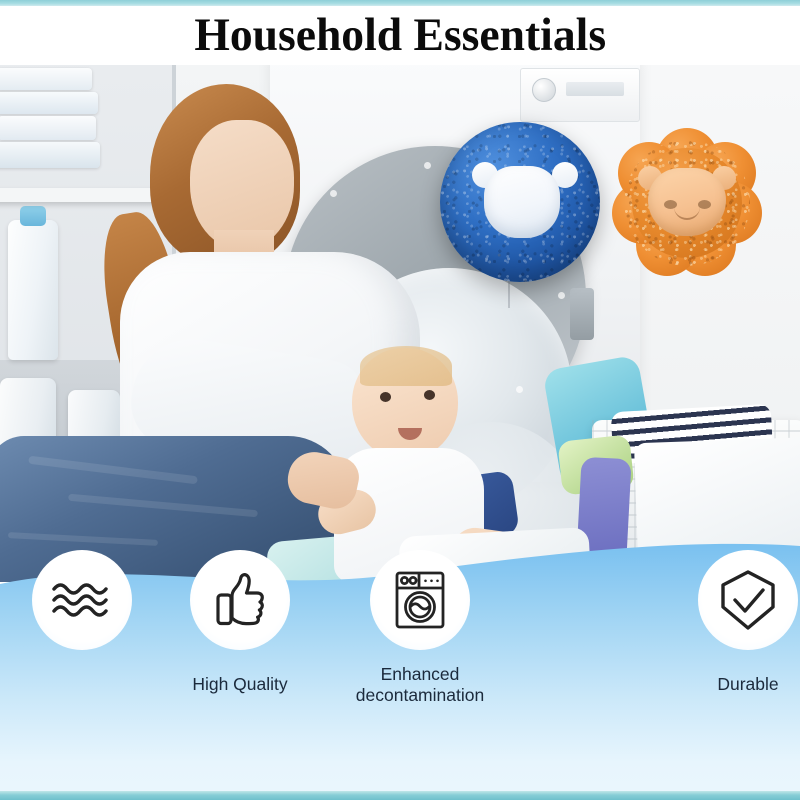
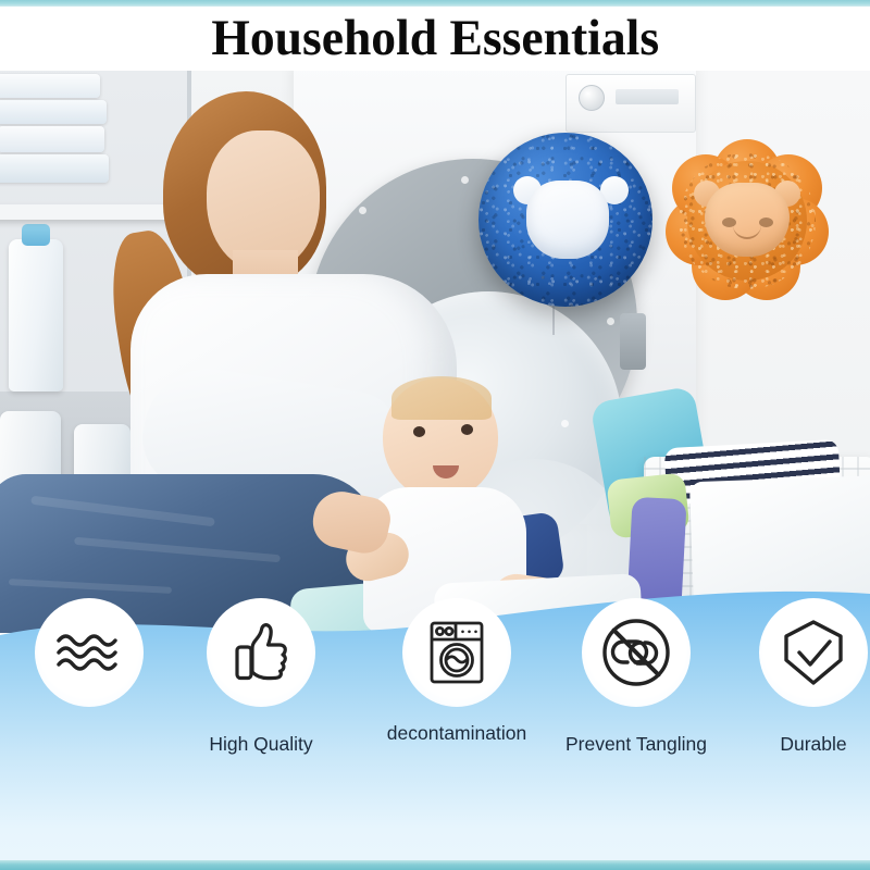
  Household Essentials
  High Quality
- Enhanced
  decontamination
+ Prevent Tangling
  Durable
